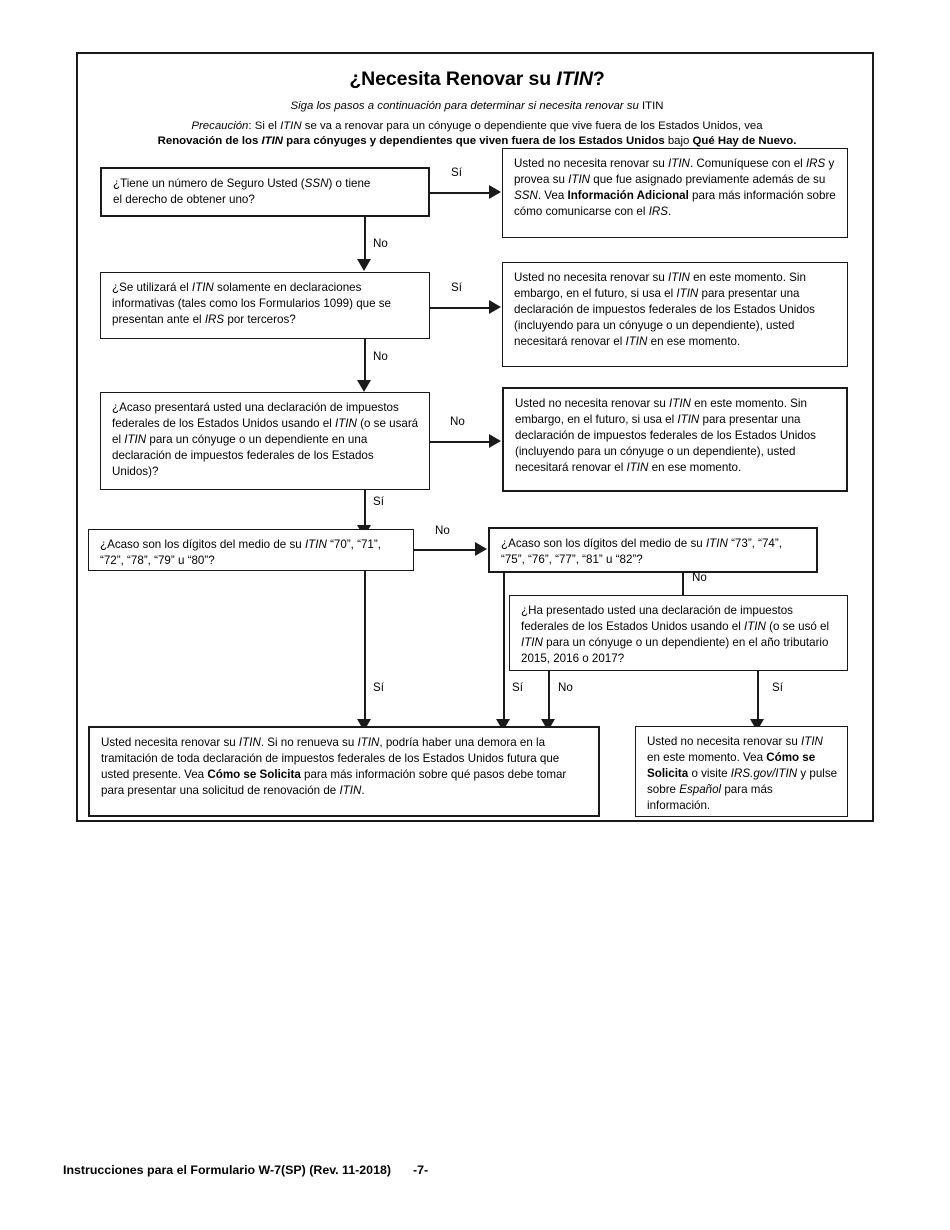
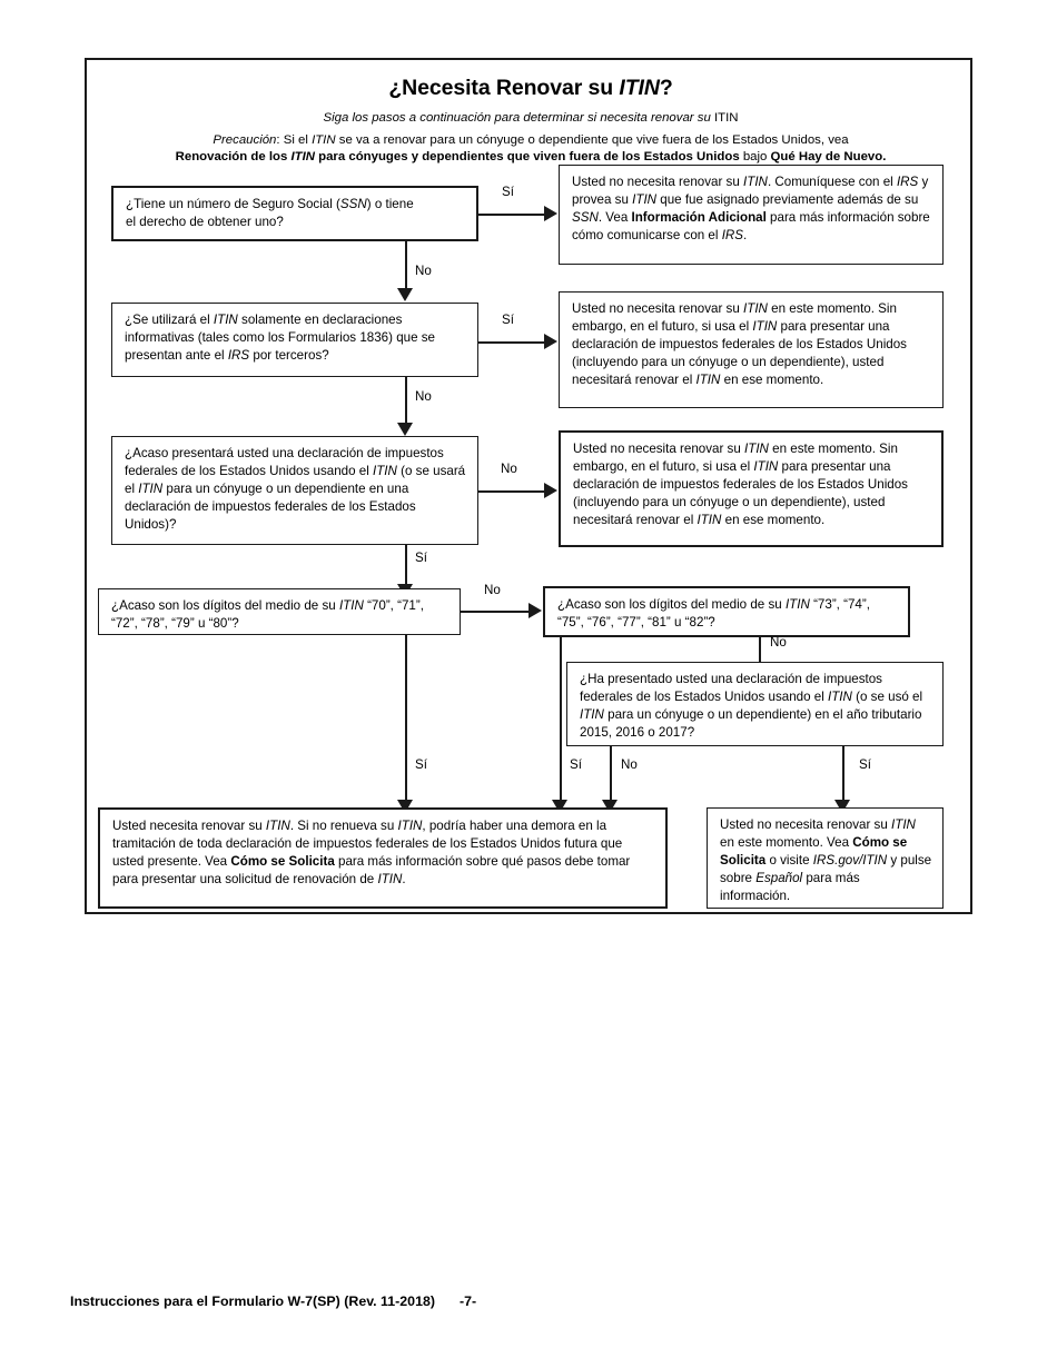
  ¿Necesita Renovar su ITIN?
  Siga los pasos a continuación para determinar si necesita renovar su ITIN
  Precaución: Si el ITIN se va a renovar para un cónyuge o dependiente que vive fuera de los Estados Unidos, vea
  Renovación de los ITIN para cónyuges y dependientes que viven fuera de los Estados Unidos bajo Qué Hay de Nuevo.
- ¿Tiene un número de Seguro Usted (SSN) o tiene
+ ¿Tiene un número de Seguro Social (SSN) o tiene
  el derecho de obtener uno?
  Usted no necesita renovar su ITIN. Comuníquese con el IRS y provea su ITIN que fue asignado previamente además de su SSN. Vea Información Adicional para más información sobre cómo comunicarse con el IRS.
  Sí
  No
- ¿Se utilizará el ITIN solamente en declaraciones informativas (tales como los Formularios 1099) que se presentan ante el IRS por terceros?
+ ¿Se utilizará el ITIN solamente en declaraciones informativas (tales como los Formularios 1836) que se presentan ante el IRS por terceros?
  Usted no necesita renovar su ITIN en este momento. Sin embargo, en el futuro, si usa el ITIN para presentar una declaración de impuestos federales de los Estados Unidos (incluyendo para un cónyuge o un dependiente), usted necesitará renovar el ITIN en ese momento.
  Sí
  No
  ¿Acaso presentará usted una declaración de impuestos federales de los Estados Unidos usando el ITIN (o se usará el ITIN para un cónyuge o un dependiente en una declaración de impuestos federales de los Estados Unidos)?
  Usted no necesita renovar su ITIN en este momento. Sin embargo, en el futuro, si usa el ITIN para presentar una declaración de impuestos federales de los Estados Unidos (incluyendo para un cónyuge o un dependiente), usted necesitará renovar el ITIN en ese momento.
  No
  Sí
  ¿Acaso son los dígitos del medio de su ITIN “70”, “71”, “72”, “78”, “79” u “80”?
  ¿Acaso son los dígitos del medio de su ITIN “73”, “74”, “75”, “76”, “77”, “81” u “82”?
  No
  No
  ¿Ha presentado usted una declaración de impuestos federales de los Estados Unidos usando el ITIN (o se usó el ITIN para un cónyuge o un dependiente) en el año tributario 2015, 2016 o 2017?
  Sí
  Sí
  No
  Sí
  Usted necesita renovar su ITIN. Si no renueva su ITIN, podría haber una demora en la tramitación de toda declaración de impuestos federales de los Estados Unidos futura que usted presente. Vea Cómo se Solicita para más información sobre qué pasos debe tomar para presentar una solicitud de renovación de ITIN.
  Usted no necesita renovar su ITIN en este momento. Vea Cómo se Solicita o visite IRS.gov/ITIN y pulse sobre Español para más información.
  Instrucciones para el Formulario W-7(SP) (Rev. 11-2018) -7-
